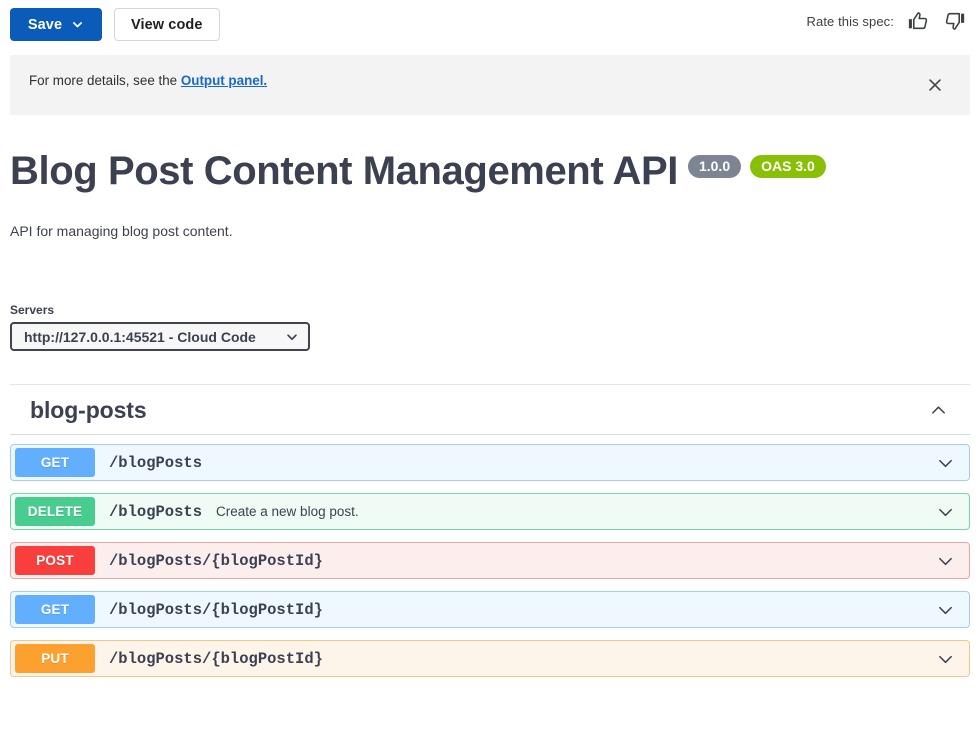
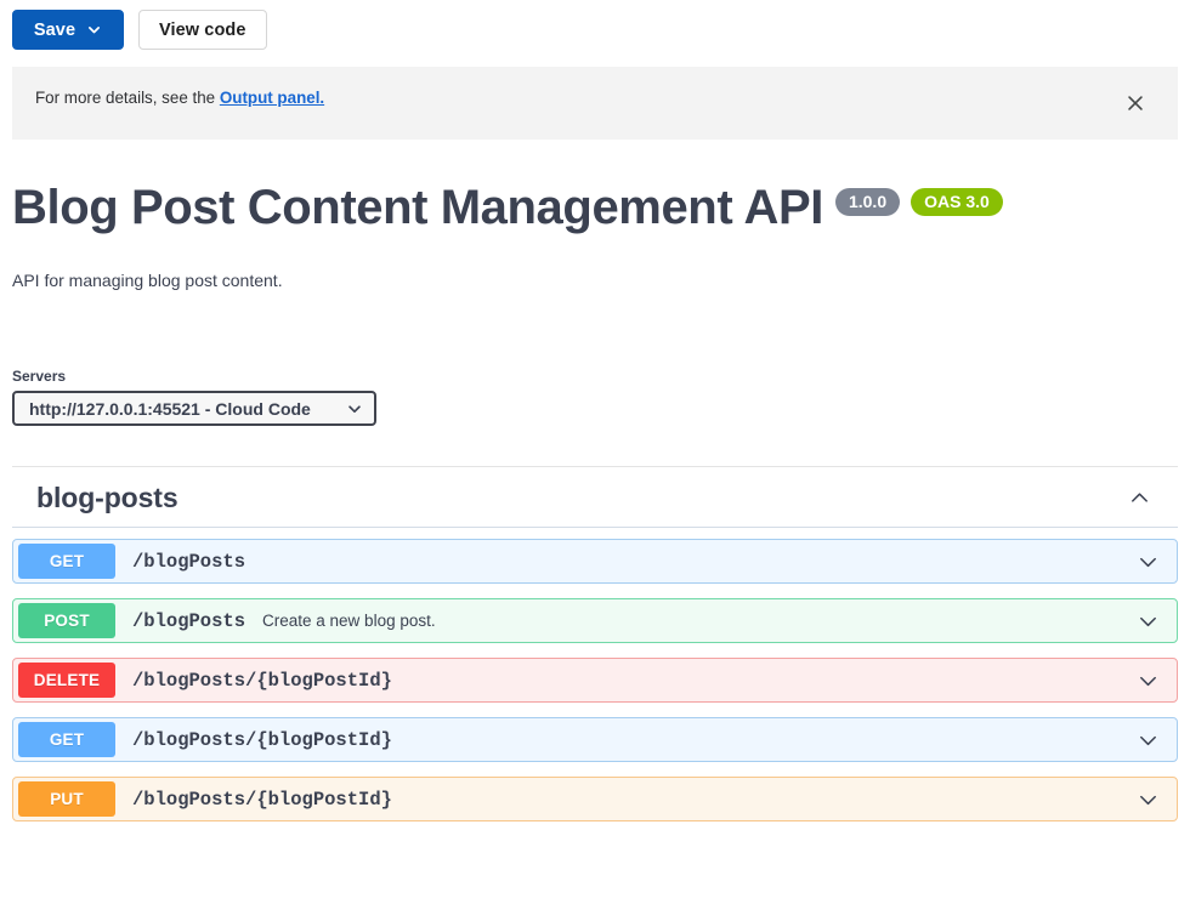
  Save
  View code
- Rate this spec:
  For more details, see the Output panel.
  Blog Post Content Management API
  1.0.0
  OAS 3.0
  API for managing blog post content.
  Servers
  http://127.0.0.1:45521 - Cloud Code
  blog-posts
  GET
  /blogPosts
- DELETE
+ POST
  /blogPosts
  Create a new blog post.
- POST
+ DELETE
  /blogPosts/{blogPostId}
  GET
  /blogPosts/{blogPostId}
  PUT
  /blogPosts/{blogPostId}
